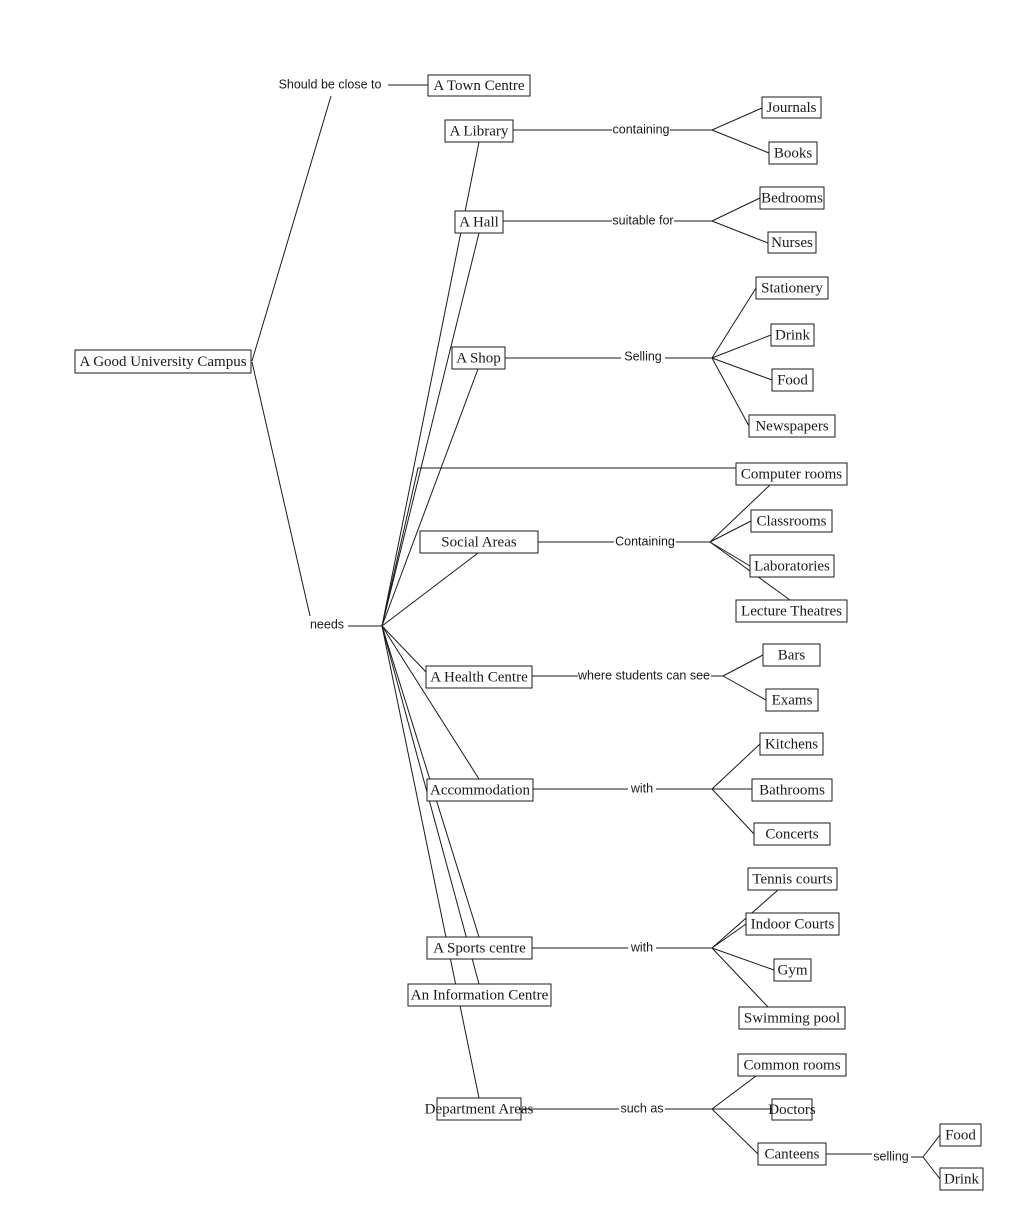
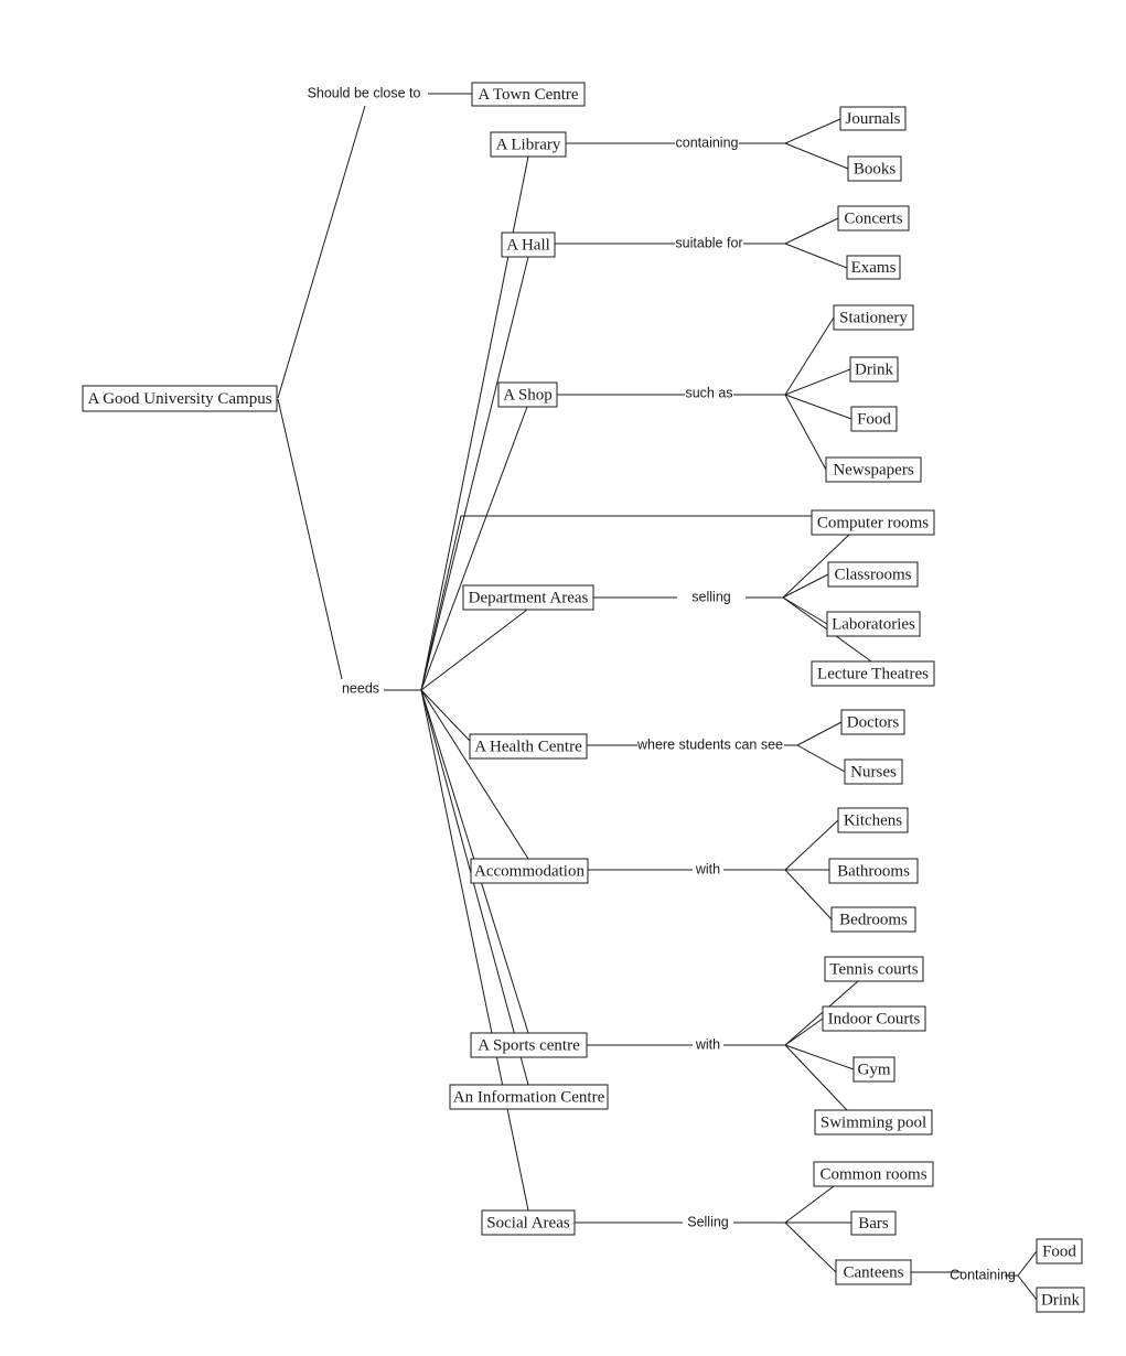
  Should be close to
  needs
  containing
  suitable for
- Selling
+ such as
- Containing
+ selling
  where students can see
  with
  with
- such as
+ Selling
- selling
+ Containing
  A Good University Campus
  A Town Centre
  A Library
  Journals
  Books
  A Hall
- Bedrooms
+ Concerts
- Nurses
+ Exams
  A Shop
  Stationery
  Drink
  Food
  Newspapers
  Computer rooms
- Social Areas
+ Department Areas
  Classrooms
  Laboratories
  Lecture Theatres
  A Health Centre
- Bars
+ Doctors
- Exams
+ Nurses
  Accommodation
  Kitchens
  Bathrooms
- Concerts
+ Bedrooms
  A Sports centre
  Tennis courts
  Indoor Courts
  Gym
  Swimming pool
  An Information Centre
- Department Areas
+ Social Areas
  Common rooms
- Doctors
+ Bars
  Canteens
  Food
  Drink
